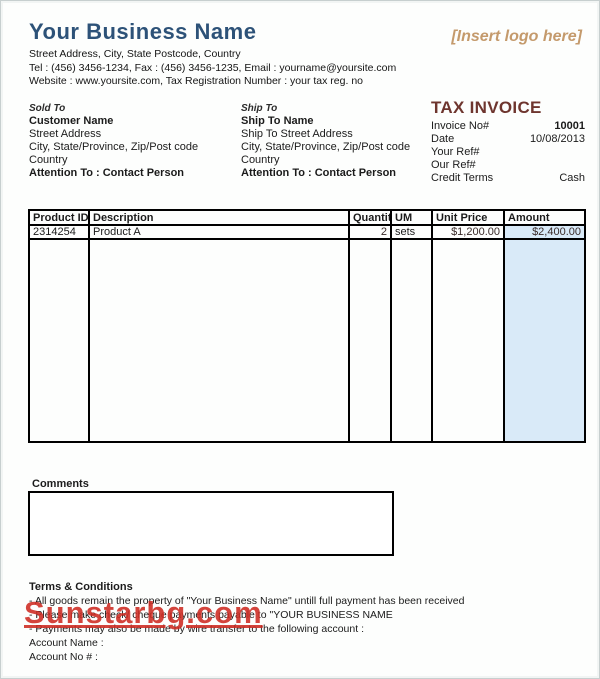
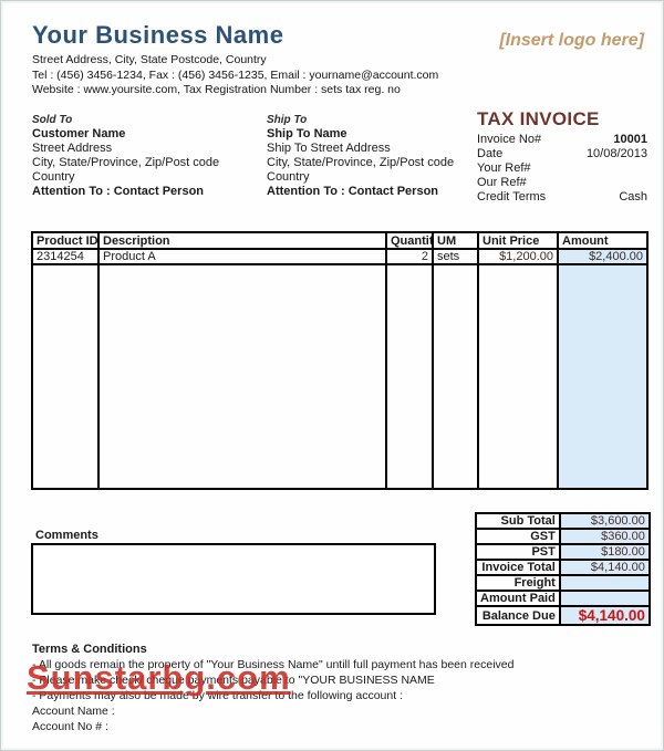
  Your Business Name
  [Insert logo here]
  Street Address, City, State Postcode, Country
- Tel : (456) 3456-1234, Fax : (456) 3456-1235, Email : yourname@yoursite.com
+ Tel : (456) 3456-1234, Fax : (456) 3456-1235, Email : yourname@account.com
- Website : www.yoursite.com, Tax Registration Number : your tax reg. no
+ Website : www.yoursite.com, Tax Registration Number : sets tax reg. no
  Sold To
  Customer Name
  Street Address
  City, State/Province, Zip/Post code
  Country
  Attention To : Contact Person
  Ship To
  Ship To Name
  Ship To Street Address
  City, State/Province, Zip/Post code
  Country
  Attention To : Contact Person
  TAX INVOICE
  Invoice No#
  10001
  Date
  10/08/2013
  Your Ref#
  Our Ref#
  Credit Terms
  Cash
  Product ID	Description	Quantit	UM	Unit Price	Amount
  2314254	Product A	2	sets	$1,200.00	$2,400.00
+ Sub Total	$3,600.00
+ GST	$360.00
+ PST	$180.00
+ Invoice Total	$4,140.00
+ Freight
+ Amount Paid
+ Balance Due	$4,140.00
  Comments
  Terms & Conditions
  - All goods remain the property of "Your Business Name" untill full payment has been received
  - Please make check/ cheque payments payable to "YOUR BUSINESS NAME
  - Payments may also be made by wire transfer to the following account :
  Account Name :
  Account No # :
  Sunstarbg.com
